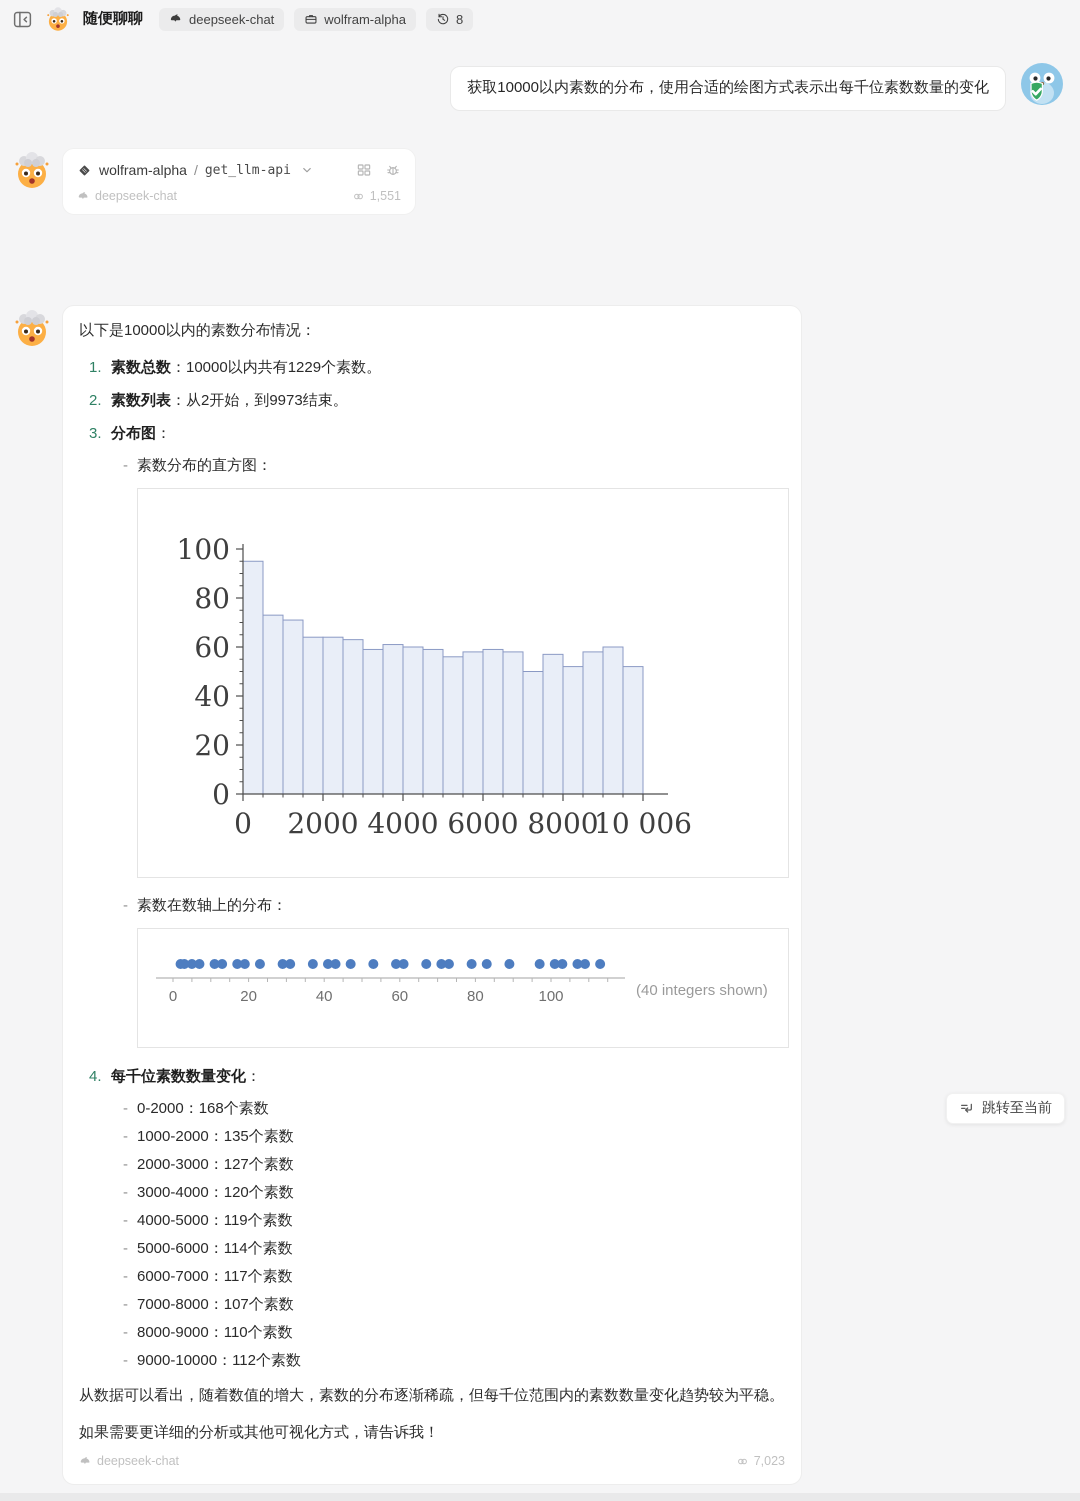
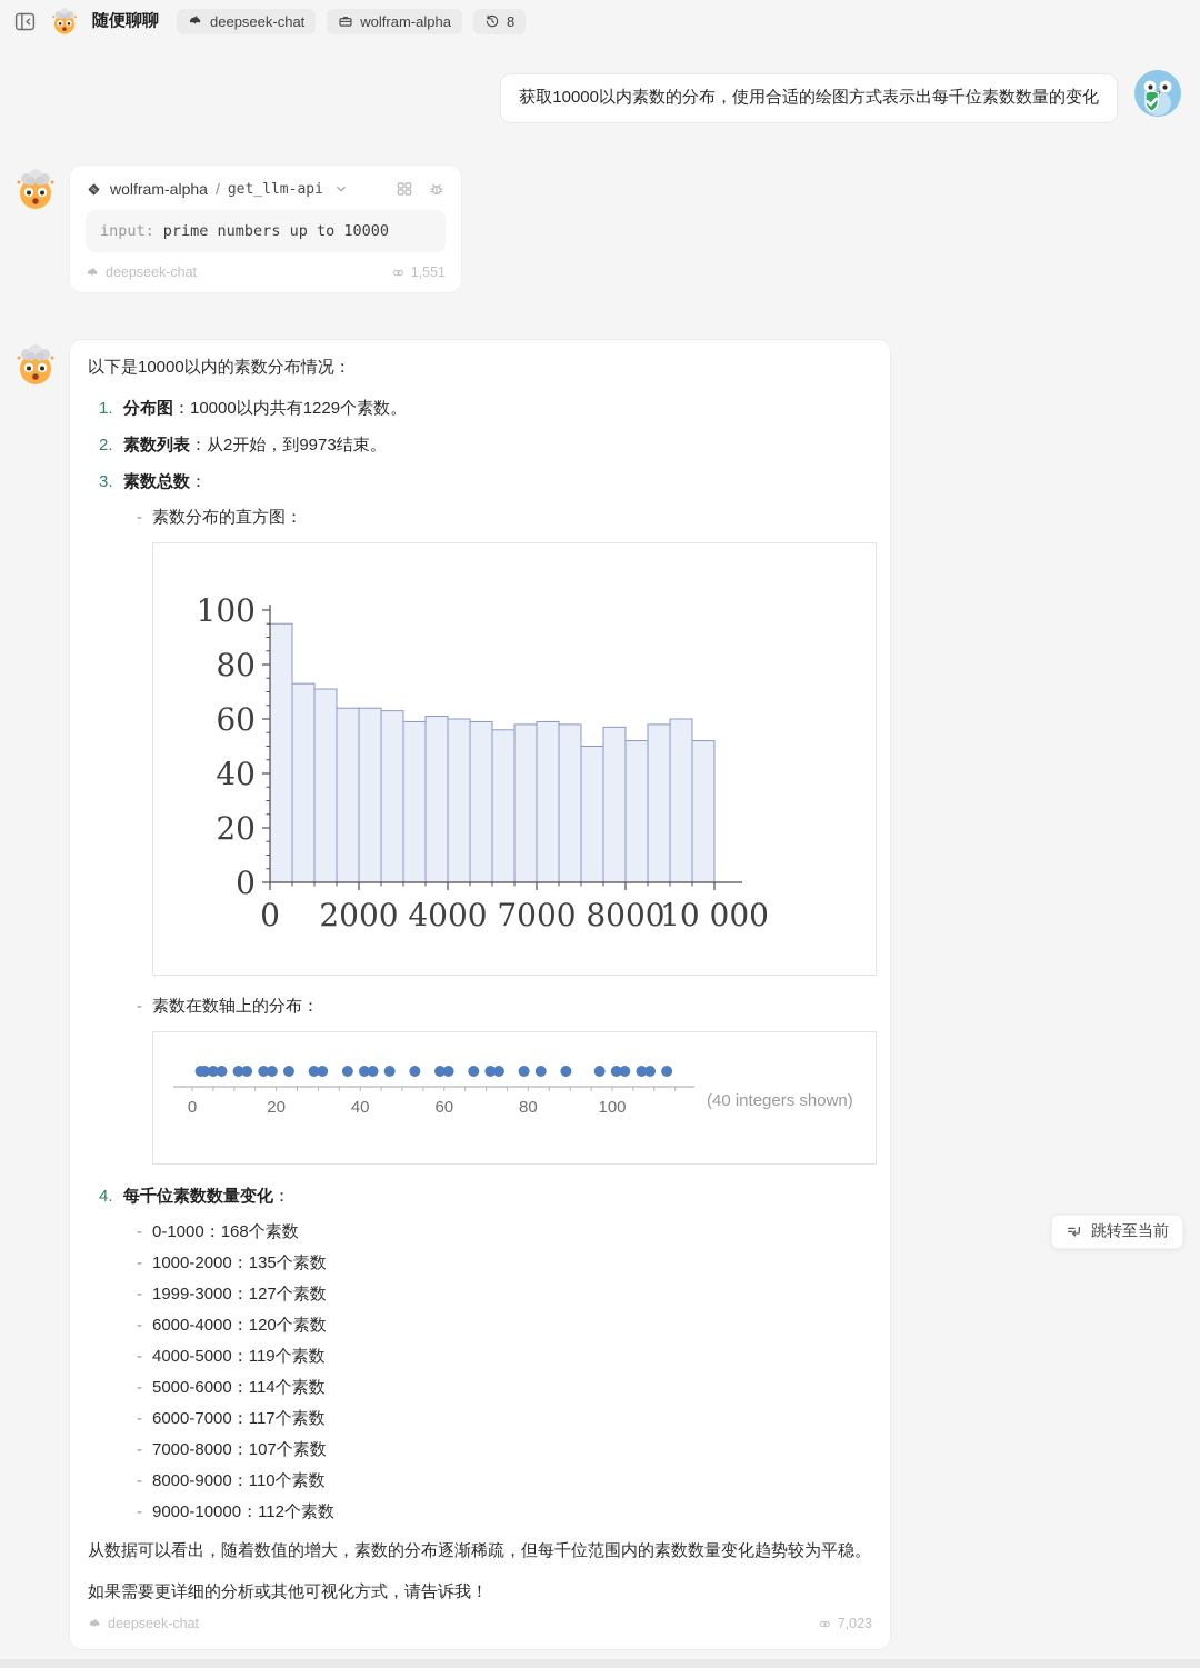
  随便聊聊
  deepseek-chat
  wolfram-alpha
  8
  获取10000以内素数的分布，使用合适的绘图方式表示出每千位素数数量的变化
  wolfram-alpha
  /
  get_llm-api
+ input:
+ prime numbers up to 10000
  deepseek-chat
  1,551
  以下是10000以内的素数分布情况：
  1.
- 素数总数：10000以内共有1229个素数。
+ 分布图：10000以内共有1229个素数。
  2.
  素数列表：从2开始，到9973结束。
  3.
- 分布图：
+ 素数总数：
  -
  素数分布的直方图：
  0
  20
  40
  60
  80
  100
  0
  2000
  4000
- 6000
+ 7000
  8000
- 10 006
+ 10 000
  -
  素数在数轴上的分布：
  0
  20
  40
  60
  80
  100
  (40 integers shown)
  4.
  每千位素数数量变化：
  -
- 0-2000：168个素数
+ 0-1000：168个素数
  -
  1000-2000：135个素数
  -
- 2000-3000：127个素数
+ 1999-3000：127个素数
  -
- 3000-4000：120个素数
+ 6000-4000：120个素数
  -
  4000-5000：119个素数
  -
  5000-6000：114个素数
  -
  6000-7000：117个素数
  -
  7000-8000：107个素数
  -
  8000-9000：110个素数
  -
  9000-10000：112个素数
  从数据可以看出，随着数值的增大，素数的分布逐渐稀疏，但每千位范围内的素数数量变化趋势较为平稳。
  如果需要更详细的分析或其他可视化方式，请告诉我！
  deepseek-chat
  7,023
  跳转至当前
